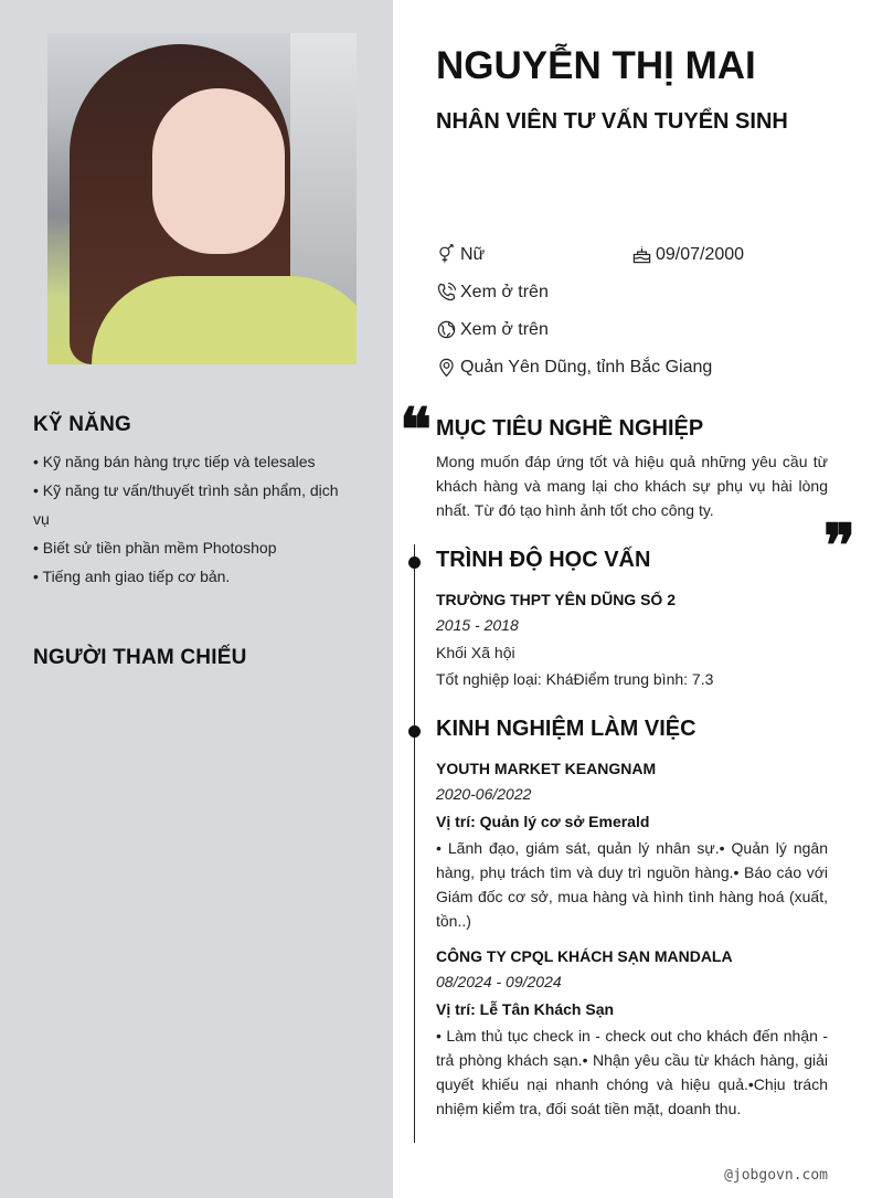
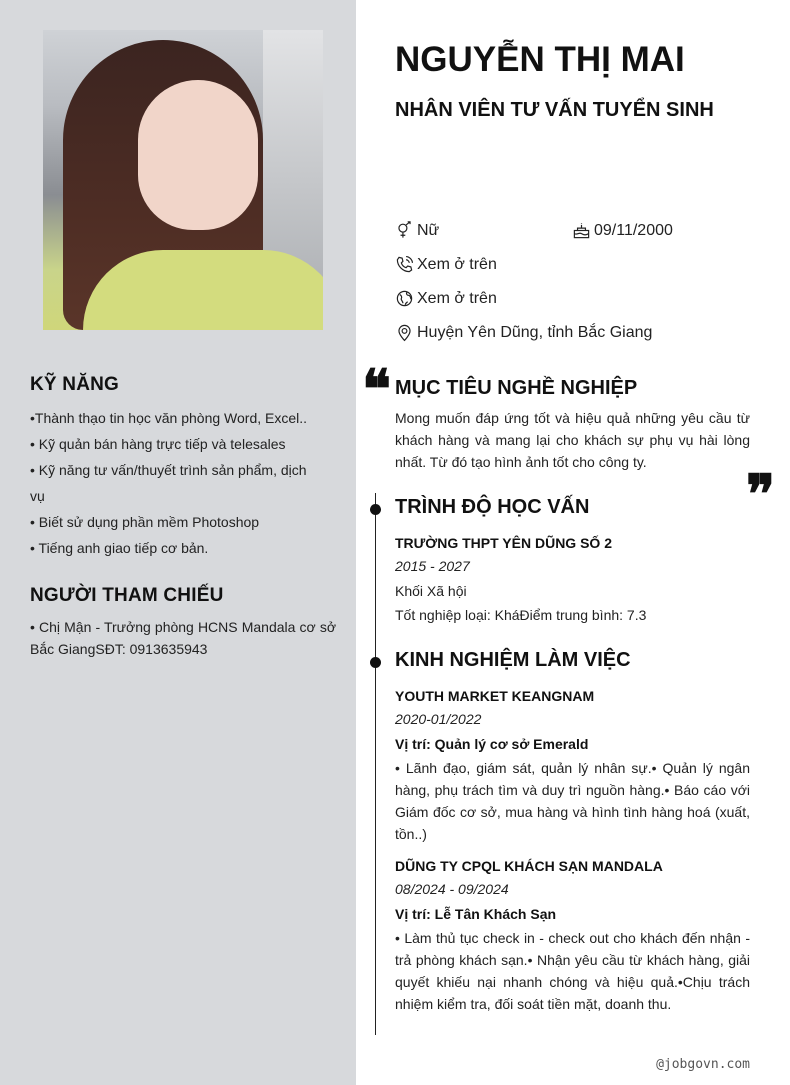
  KỸ NĂNG
+ •Thành thạo tin học văn phòng Word, Excel..
- • Kỹ năng bán hàng trực tiếp và telesales
+ • Kỹ quản bán hàng trực tiếp và telesales
  • Kỹ năng tư vấn/thuyết trình sản phẩm, dịch vụ
- • Biết sử tiền phần mềm Photoshop
+ • Biết sử dụng phần mềm Photoshop
  • Tiếng anh giao tiếp cơ bản.
  NGƯỜI THAM CHIẾU
+ • Chị Mận - Trưởng phòng HCNS Mandala cơ sở Bắc GiangSĐT: 0913635943
  NGUYỄN THỊ MAI
  NHÂN VIÊN TƯ VẤN TUYỂN SINH
  Nữ
- 09/07/2000
+ 09/11/2000
  Xem ở trên
  Xem ở trên
- Quản Yên Dũng, tỉnh Bắc Giang
+ Huyện Yên Dũng, tỉnh Bắc Giang
  ❝
  MỤC TIÊU NGHỀ NGHIỆP
  Mong muốn đáp ứng tốt và hiệu quả những yêu cầu từ khách hàng và mang lại cho khách sự phụ vụ hài lòng nhất. Từ đó tạo hình ảnh tốt cho công ty.
  ❞
  TRÌNH ĐỘ HỌC VẤN
  TRƯỜNG THPT YÊN DŨNG SỐ 2
- 2015 - 2018
+ 2015 - 2027
  Khối Xã hội
  Tốt nghiệp loại: KháĐiểm trung bình: 7.3
  KINH NGHIỆM LÀM VIỆC
  YOUTH MARKET KEANGNAM
- 2020-06/2022
+ 2020-01/2022
  Vị trí: Quản lý cơ sở Emerald
  • Lãnh đạo, giám sát, quản lý nhân sự.• Quản lý ngân hàng, phụ trách tìm và duy trì nguồn hàng.• Báo cáo với Giám đốc cơ sở, mua hàng và hình tình hàng hoá (xuất, tồn..)
- CÔNG TY CPQL KHÁCH SẠN MANDALA
+ DŨNG TY CPQL KHÁCH SẠN MANDALA
  08/2024 - 09/2024
  Vị trí: Lễ Tân Khách Sạn
  • Làm thủ tục check in - check out cho khách đến nhận - trả phòng khách sạn.• Nhận yêu cầu từ khách hàng, giải quyết khiếu nại nhanh chóng và hiệu quả.•Chịu trách nhiệm kiểm tra, đối soát tiền mặt, doanh thu.
  @jobgovn.com
